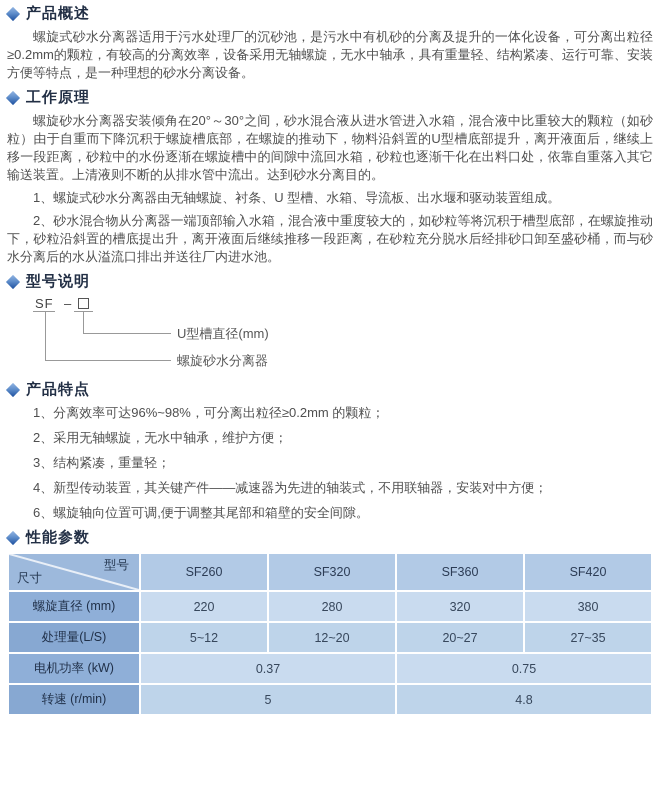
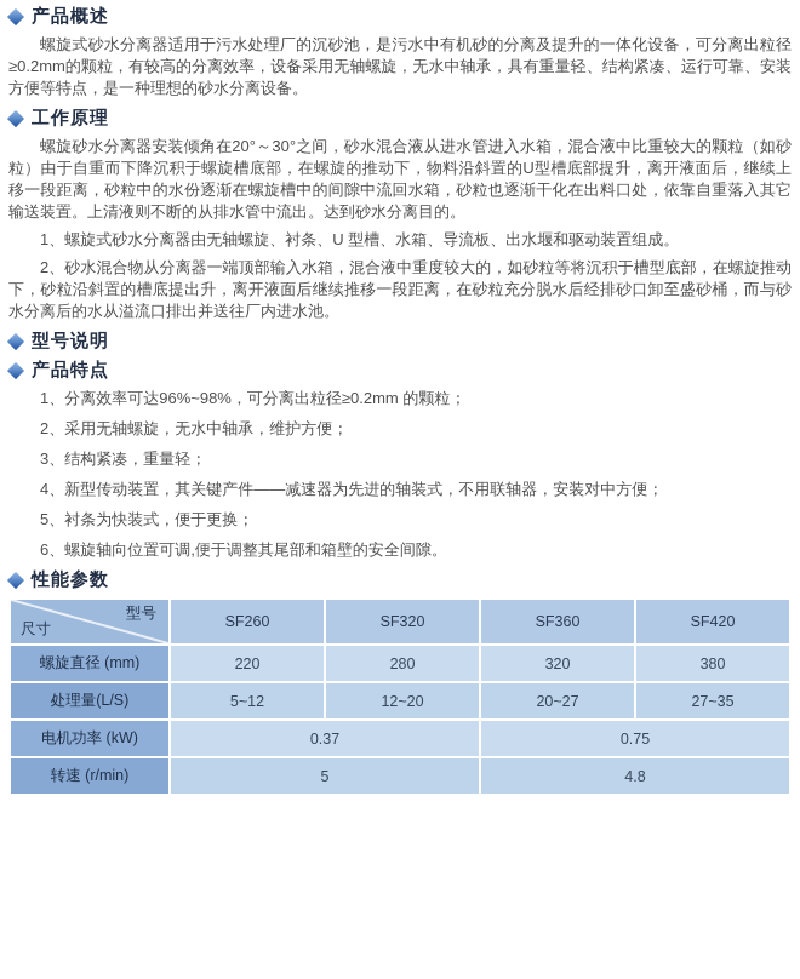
  产品概述
  螺旋式砂水分离器适用于污水处理厂的沉砂池，是污水中有机砂的分离及提升的一体化设备，可分离出粒径≥0.2mm的颗粒，有较高的分离效率，设备采用无轴螺旋，无水中轴承，具有重量轻、结构紧凑、运行可靠、安装方便等特点，是一种理想的砂水分离设备。
  工作原理
  螺旋砂水分离器安装倾角在20°～30°之间，砂水混合液从进水管进入水箱，混合液中比重较大的颗粒（如砂粒）由于自重而下降沉积于螺旋槽底部，在螺旋的推动下，物料沿斜置的U型槽底部提升，离开液面后，继续上移一段距离，砂粒中的水份逐渐在螺旋槽中的间隙中流回水箱，砂粒也逐渐干化在出料口处，依靠自重落入其它输送装置。上清液则不断的从排水管中流出。达到砂水分离目的。
  1、螺旋式砂水分离器由无轴螺旋、衬条、U 型槽、水箱、导流板、出水堰和驱动装置组成。
  2、砂水混合物从分离器一端顶部输入水箱，混合液中重度较大的，如砂粒等将沉积于槽型底部，在螺旋推动下，砂粒沿斜置的槽底提出升，离开液面后继续推移一段距离，在砂粒充分脱水后经排砂口卸至盛砂桶，而与砂水分离后的水从溢流口排出并送往厂内进水池。
  型号说明
- SF
- –
- U型槽直径(mm)
- 螺旋砂水分离器
  产品特点
  1、分离效率可达96%~98%，可分离出粒径≥0.2mm 的颗粒；
  2、采用无轴螺旋，无水中轴承，维护方便；
  3、结构紧凑，重量轻；
  4、新型传动装置，其关键产件——减速器为先进的轴装式，不用联轴器，安装对中方便；
+ 5、衬条为快装式，便于更换；
  6、螺旋轴向位置可调,便于调整其尾部和箱壁的安全间隙。
  性能参数
  型号 尺寸	SF260	SF320	SF360	SF420
  螺旋直径 (mm)	220	280	320	380
  处理量(L/S)	5~12	12~20	20~27	27~35
  电机功率 (kW)	0.37	0.75
  转速 (r/min)	5	4.8
